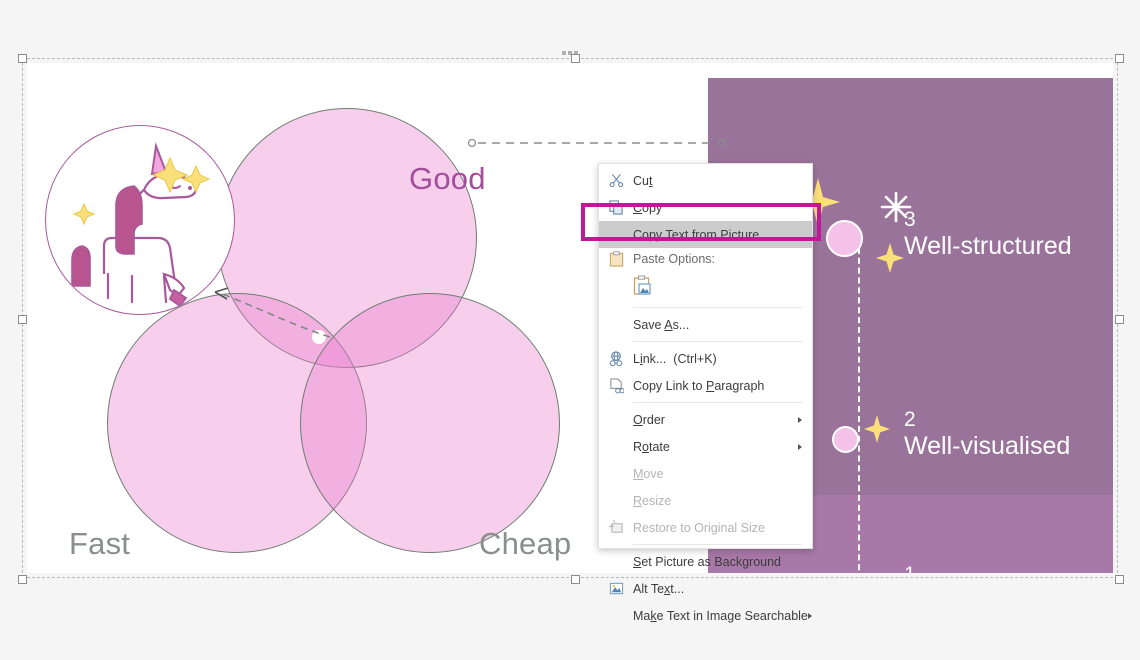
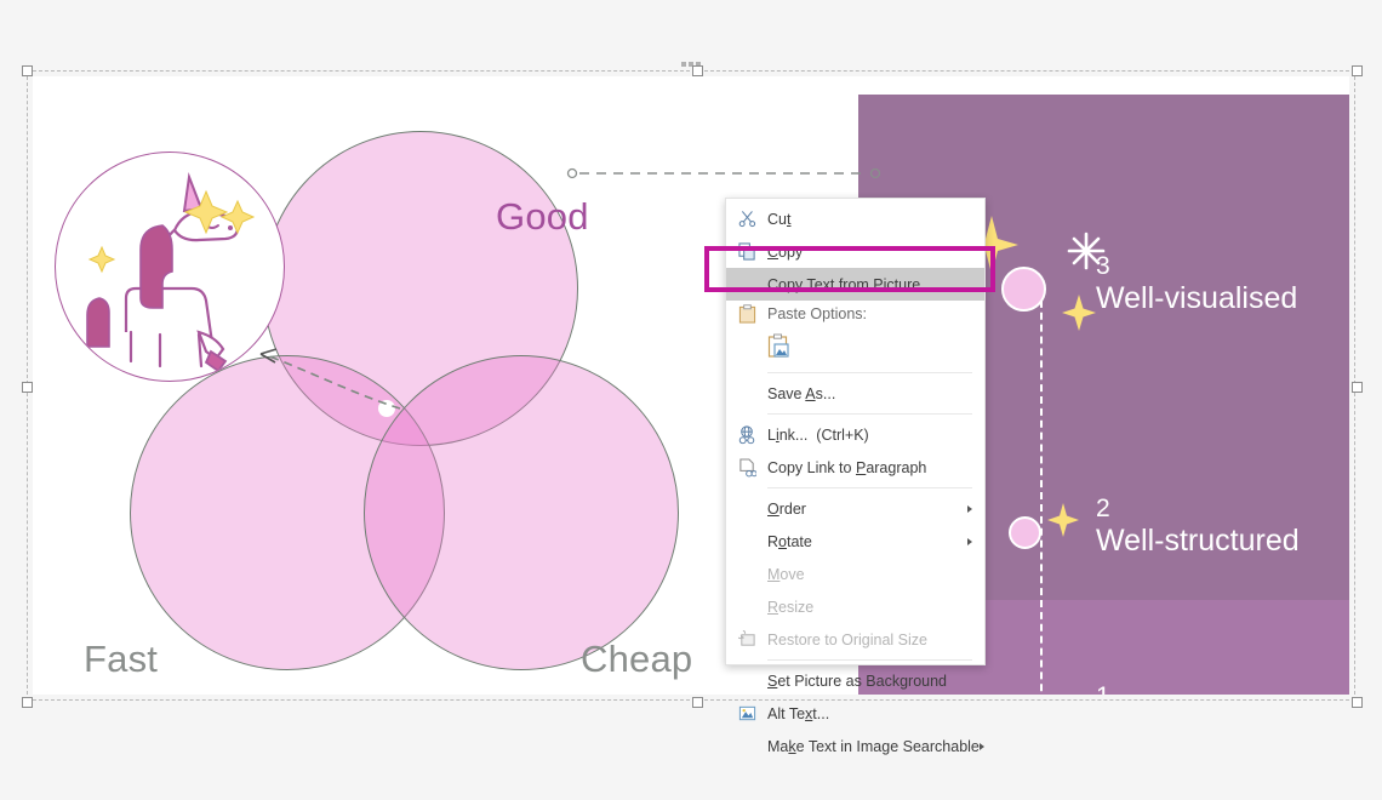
  Good
  Fast
  Cheap
  3
- Well-structured
+ Well-visualised
  2
- Well-visualised
+ Well-structured
  Cut
  Copy
  Copy Text from Picture
  Paste Options:
  Save As...
  Link... (Ctrl+K)
  Copy Link to Paragraph
  Order
  Rotate
  Move
  Resize
  Restore to Original Size
  Set Picture as Background
  Alt Text...
  Make Text in Image Searchable
